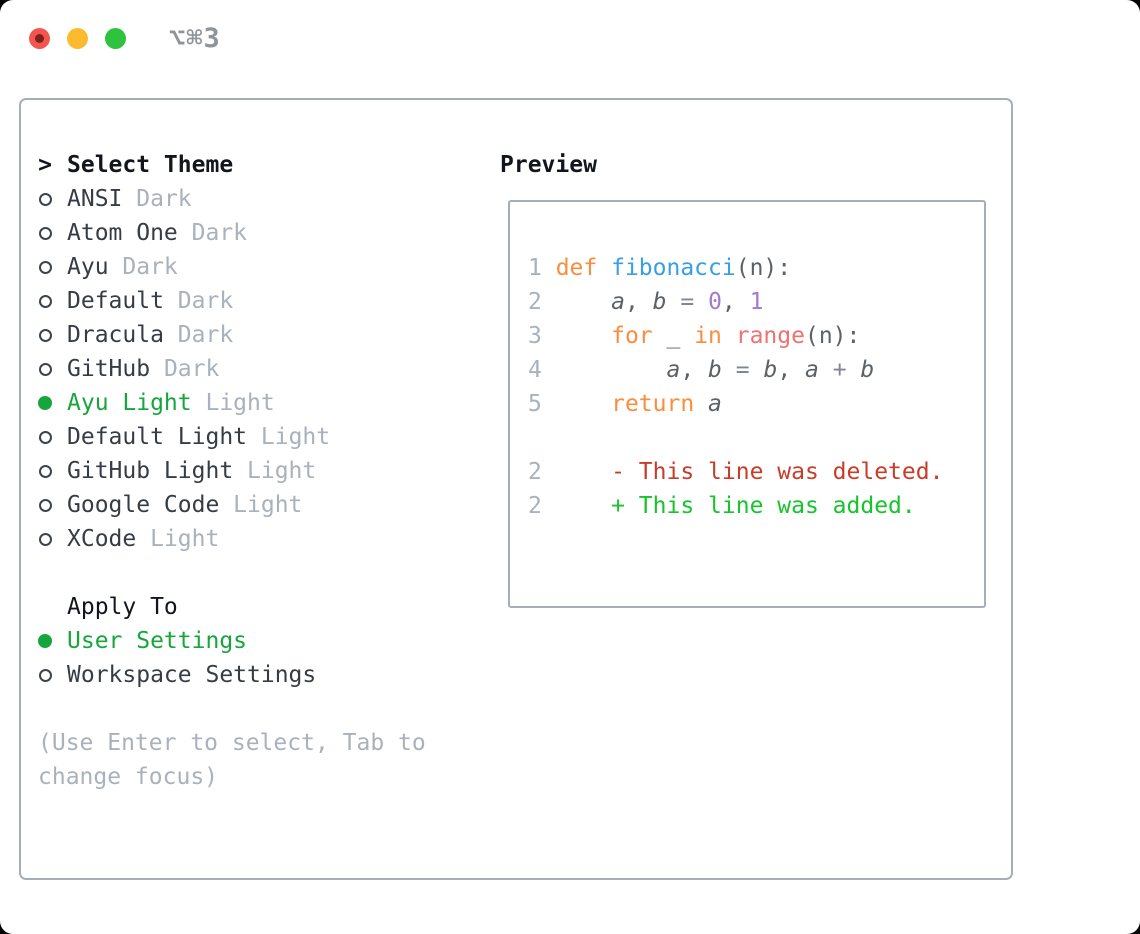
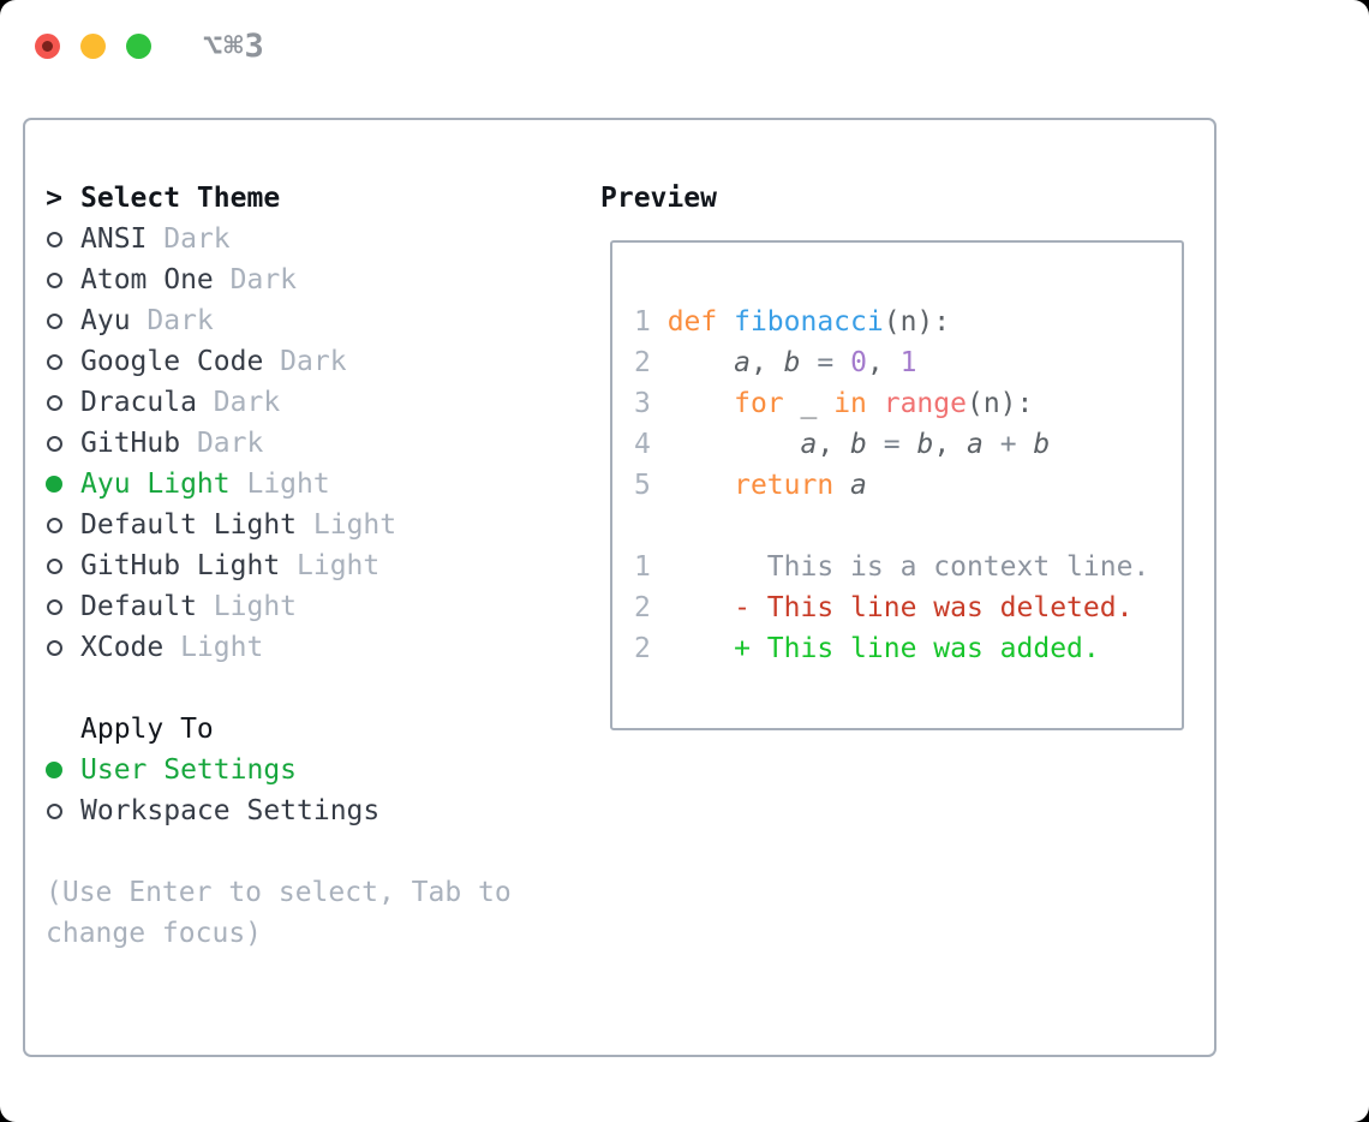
  ⌥⌘3
  >
  Select Theme
  ANSI Dark
  Atom One Dark
  Ayu Dark
- Default Dark
+ Google Code Dark
  Dracula Dark
  GitHub Dark
  Ayu Light Light
  Default Light Light
  GitHub Light Light
- Google Code Light
+ Default Light
  XCode Light
  Apply To
  User Settings
  Workspace Settings
  (Use Enter to select, Tab to
  change focus)
  Preview
  1 def fibonacci(n):
  2 a, b = 0, 1
  3 for _ in range(n):
  4 a, b = b, a + b
  5 return a
+ 1 This is a context line.
  2 - This line was deleted.
  2 + This line was added.
